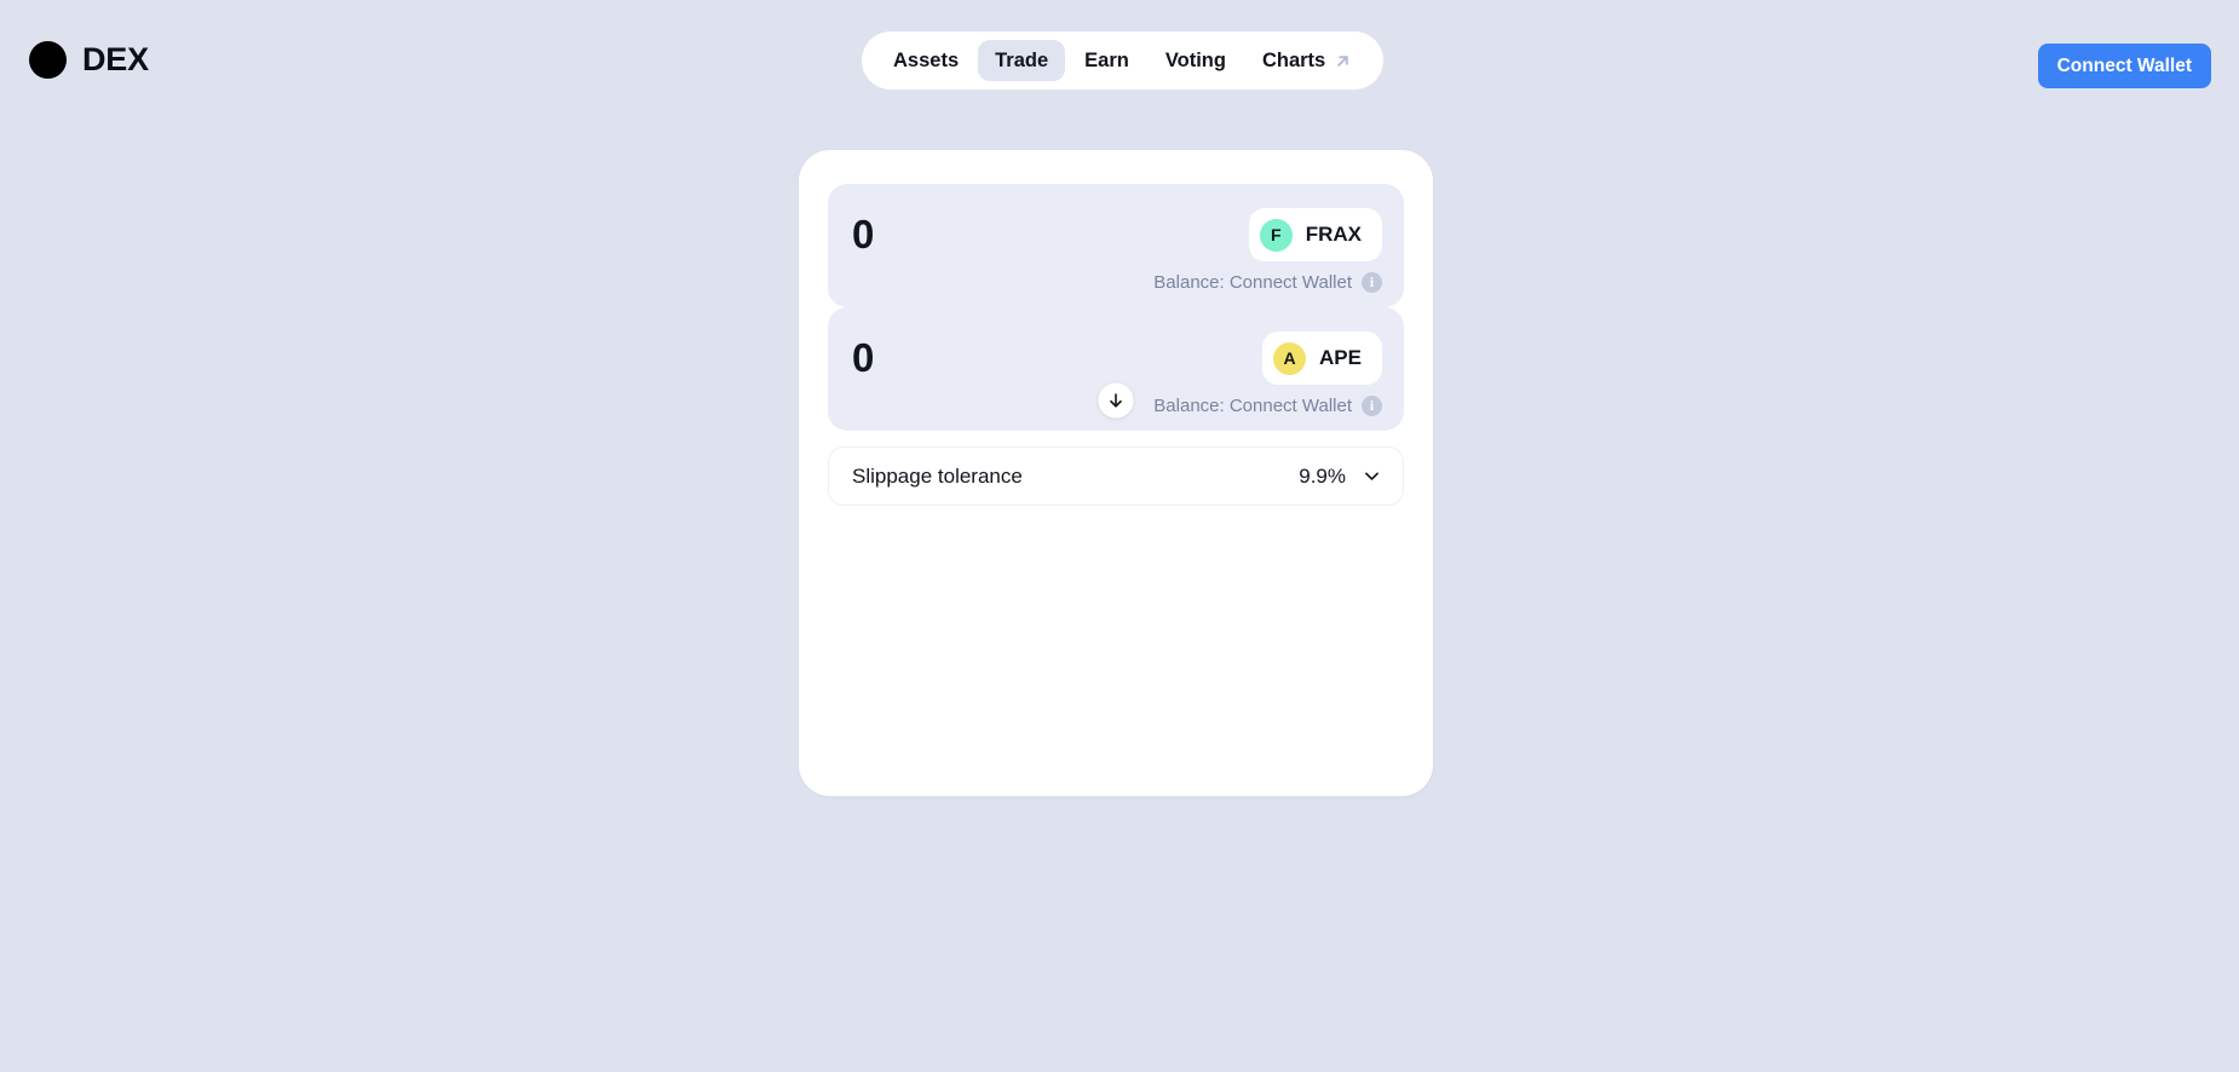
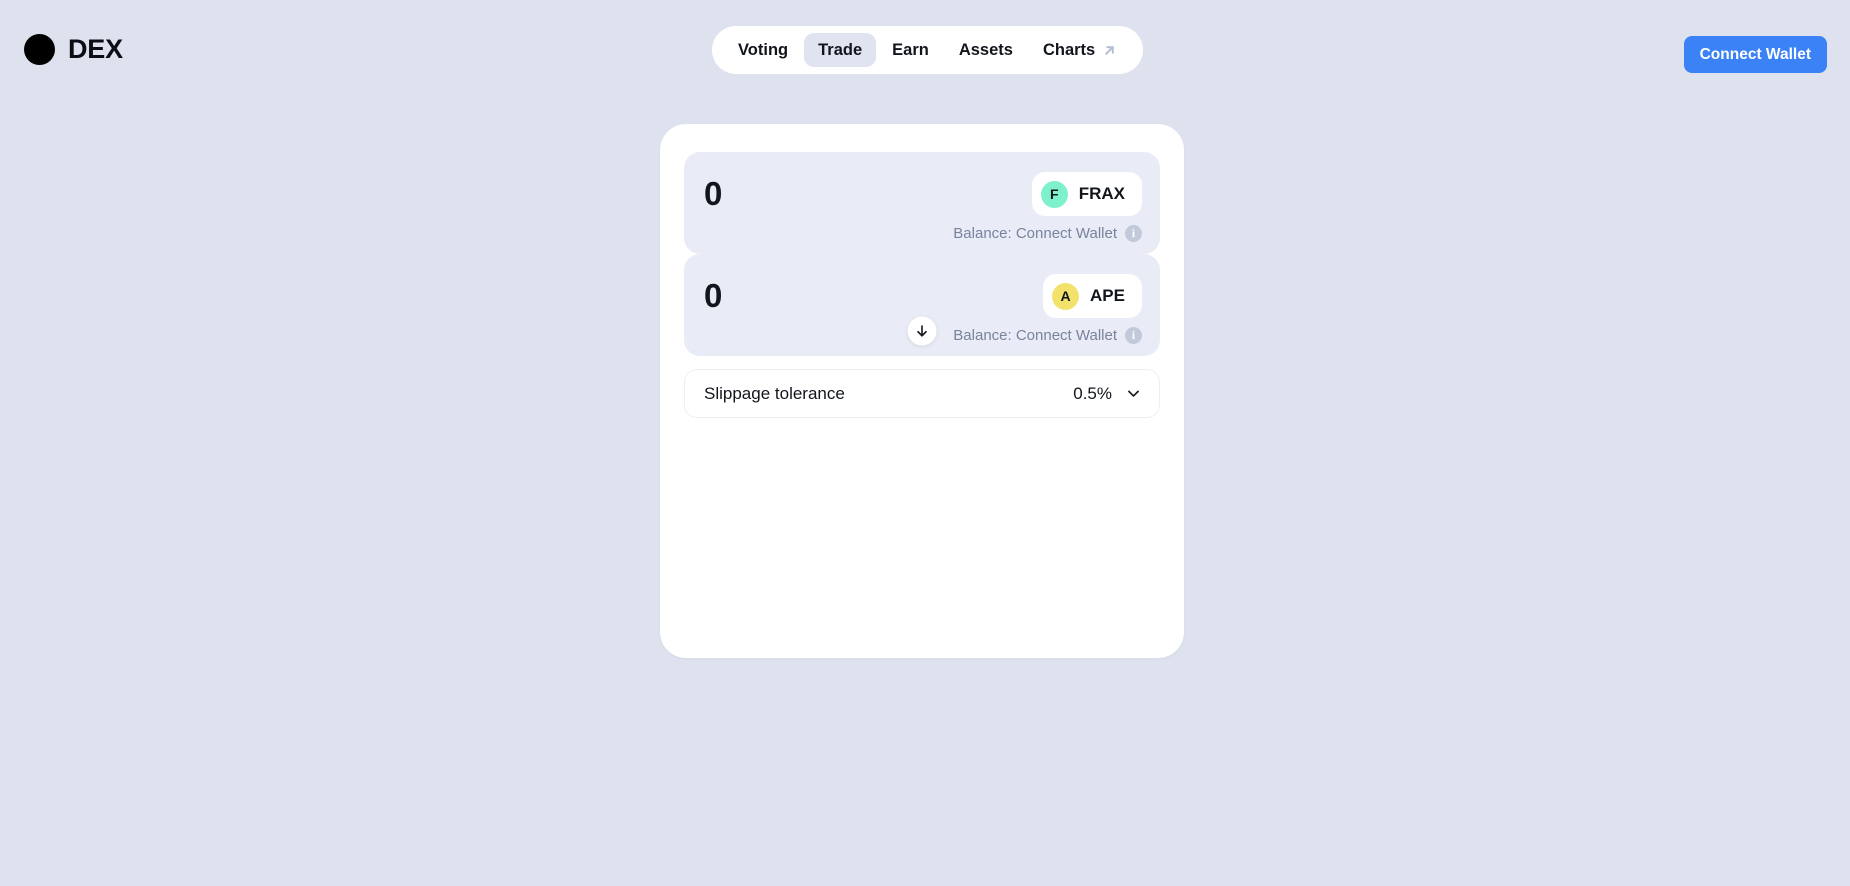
  DEX
- Assets
+ Voting
  Trade
  Earn
- Voting
+ Assets
  Charts
  Connect Wallet
  0
  F
  FRAX
  Balance: Connect Wallet
  i
  0
  A
  APE
  Balance: Connect Wallet
  i
  Slippage tolerance
- 9.9%
+ 0.5%
